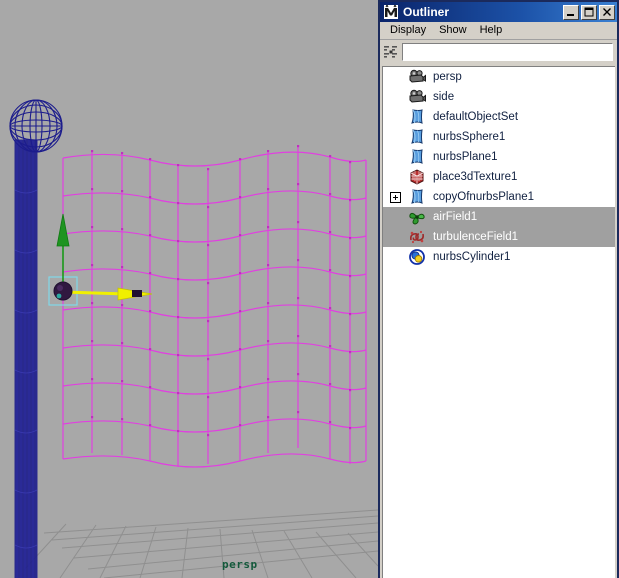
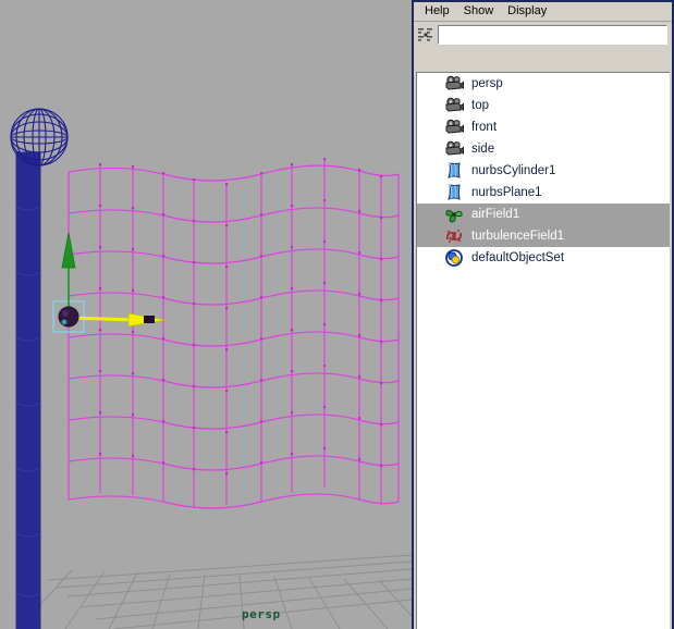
  persp
- Outliner
- Display
+ Help
  Show
- Help
+ Display
  persp
+ top
+ front
  side
- defaultObjectSet
+ nurbsCylinder1
- nurbsSphere1
  nurbsPlane1
- place3dTexture1
- copyOfnurbsPlane1
  airField1
  turbulenceField1
- nurbsCylinder1
+ defaultObjectSet
